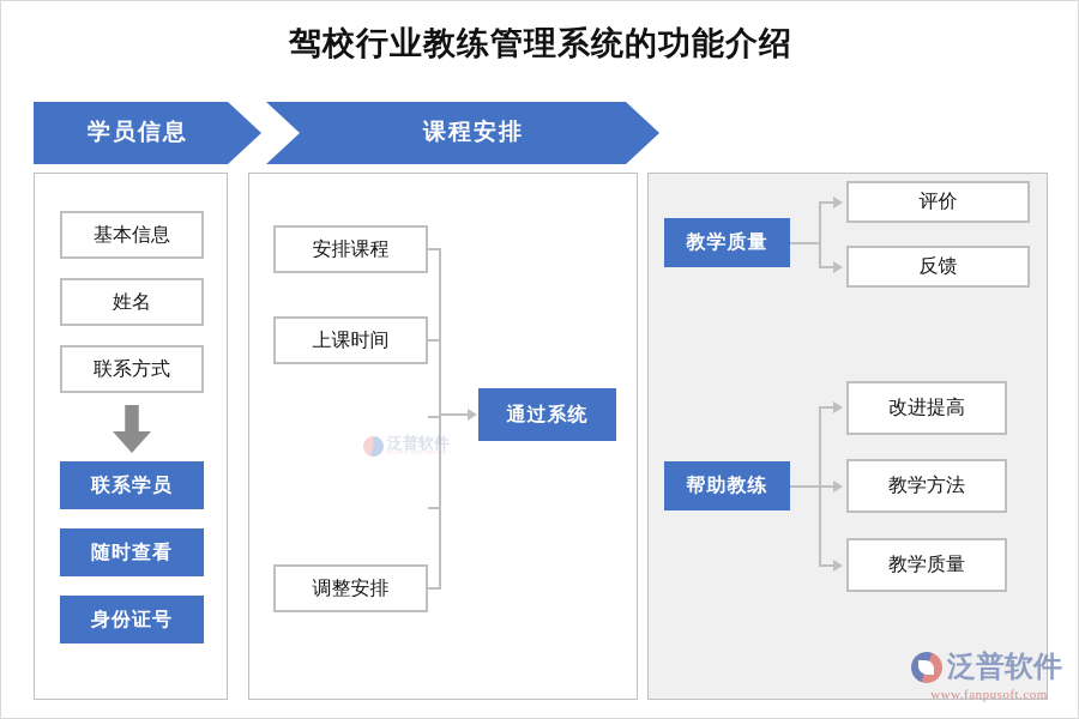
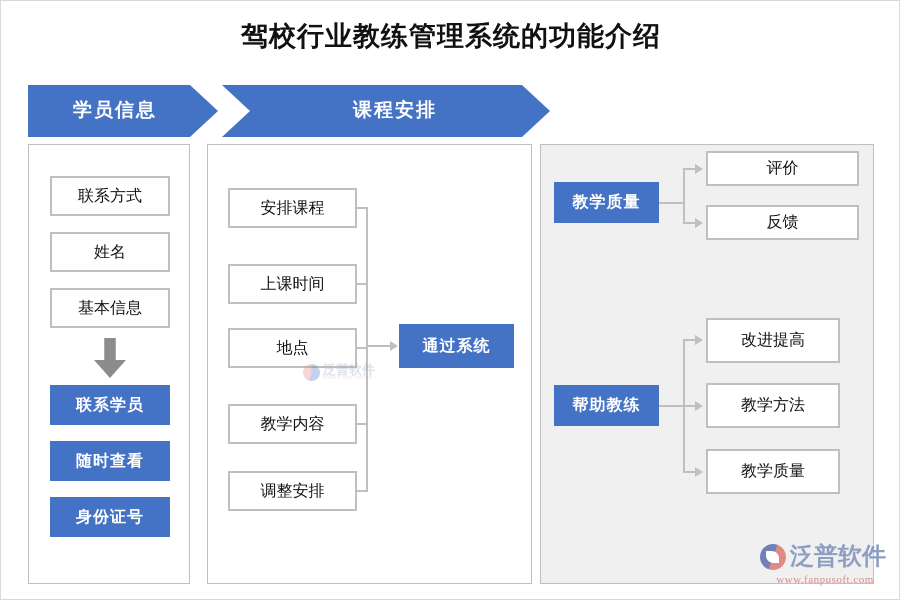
  驾校行业教练管理系统的功能介绍
  学员信息
  课程安排
- 基本信息
+ 联系方式
  姓名
- 联系方式
+ 基本信息
  联系学员
  随时查看
  身份证号
  安排课程
  上课时间
+ 地点
+ 教学内容
  调整安排
  通过系统
  泛普软件
  教学质量
  评价
  反馈
  帮助教练
  改进提高
  教学方法
  教学质量
  泛普软件
  www.fanpusoft.com
